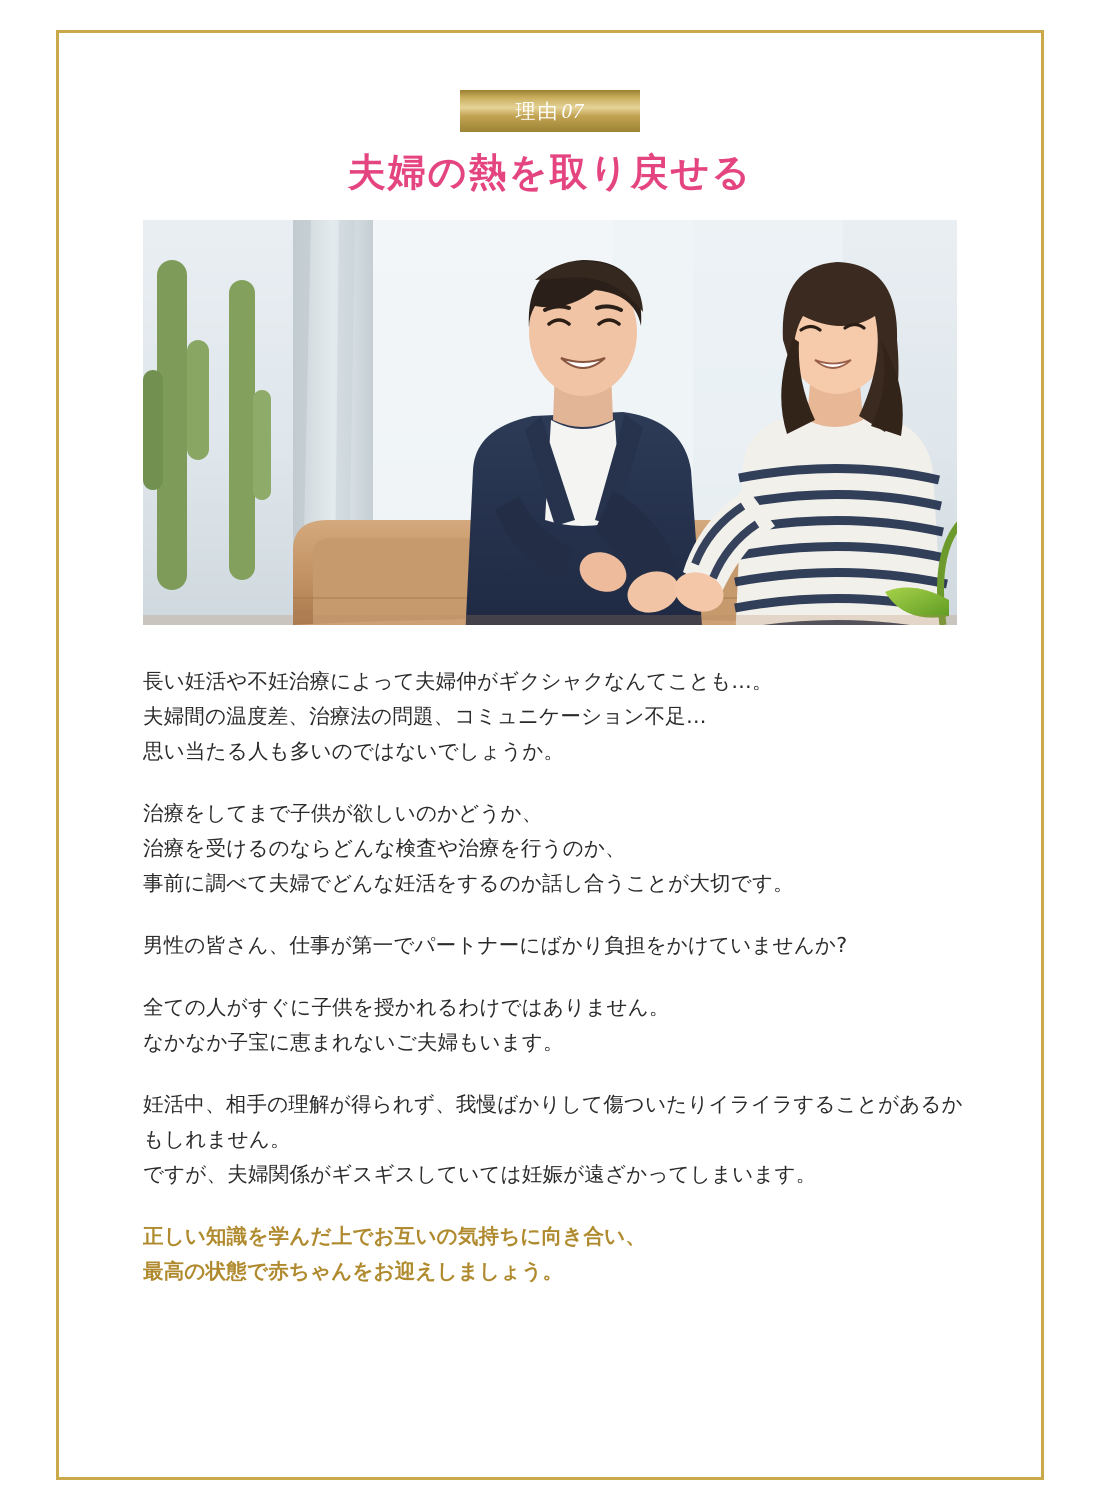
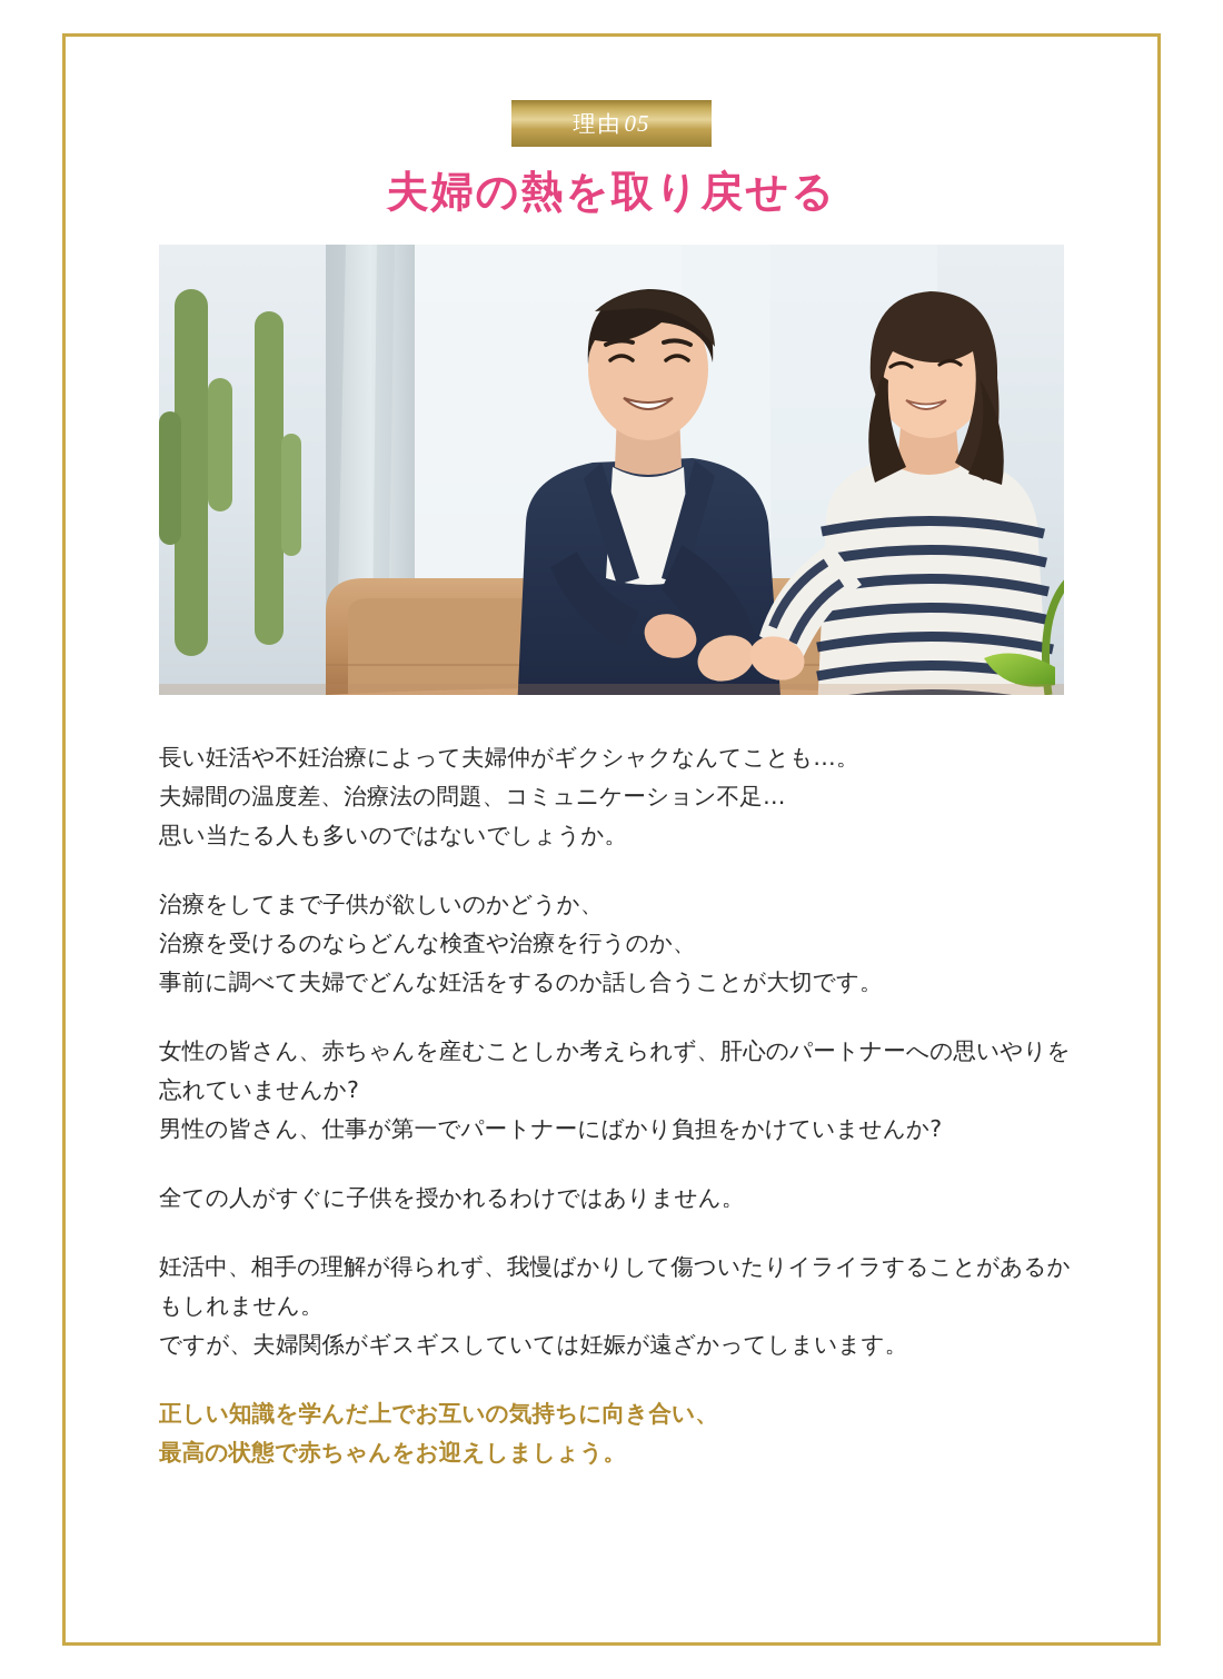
- 理由07
+ 理由05
  夫婦の熱を取り戻せる
  長い妊活や不妊治療によって夫婦仲がギクシャクなんてことも…。
  夫婦間の温度差、治療法の問題、コミュニケーション不足…
  思い当たる人も多いのではないでしょうか。
  治療をしてまで子供が欲しいのかどうか、
  治療を受けるのならどんな検査や治療を行うのか、
  事前に調べて夫婦でどんな妊活をするのか話し合うことが大切です。
+ 女性の皆さん、赤ちゃんを産むことしか考えられず、肝心のパートナーへの思いやりを忘れていませんか?
  男性の皆さん、仕事が第一でパートナーにばかり負担をかけていませんか?
  全ての人がすぐに子供を授かれるわけではありません。
- なかなか子宝に恵まれないご夫婦もいます。
  妊活中、相手の理解が得られず、我慢ばかりして傷ついたりイライラすることがあるかもしれません。
  ですが、夫婦関係がギスギスしていては妊娠が遠ざかってしまいます。
  正しい知識を学んだ上でお互いの気持ちに向き合い、
  最高の状態で赤ちゃんをお迎えしましょう。
